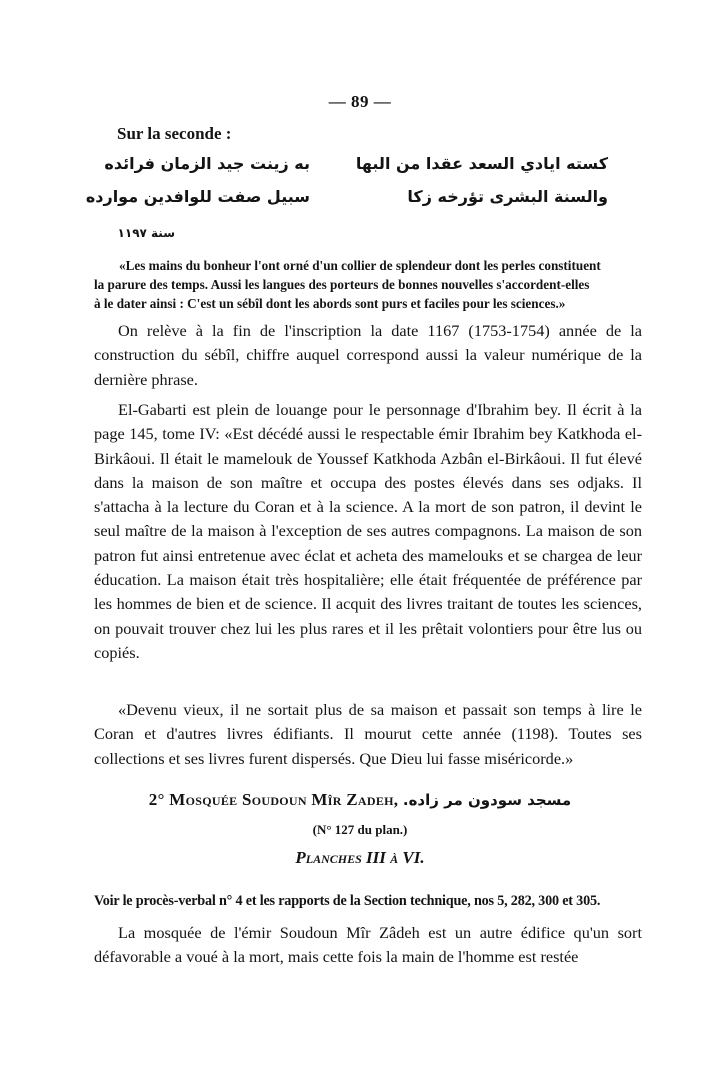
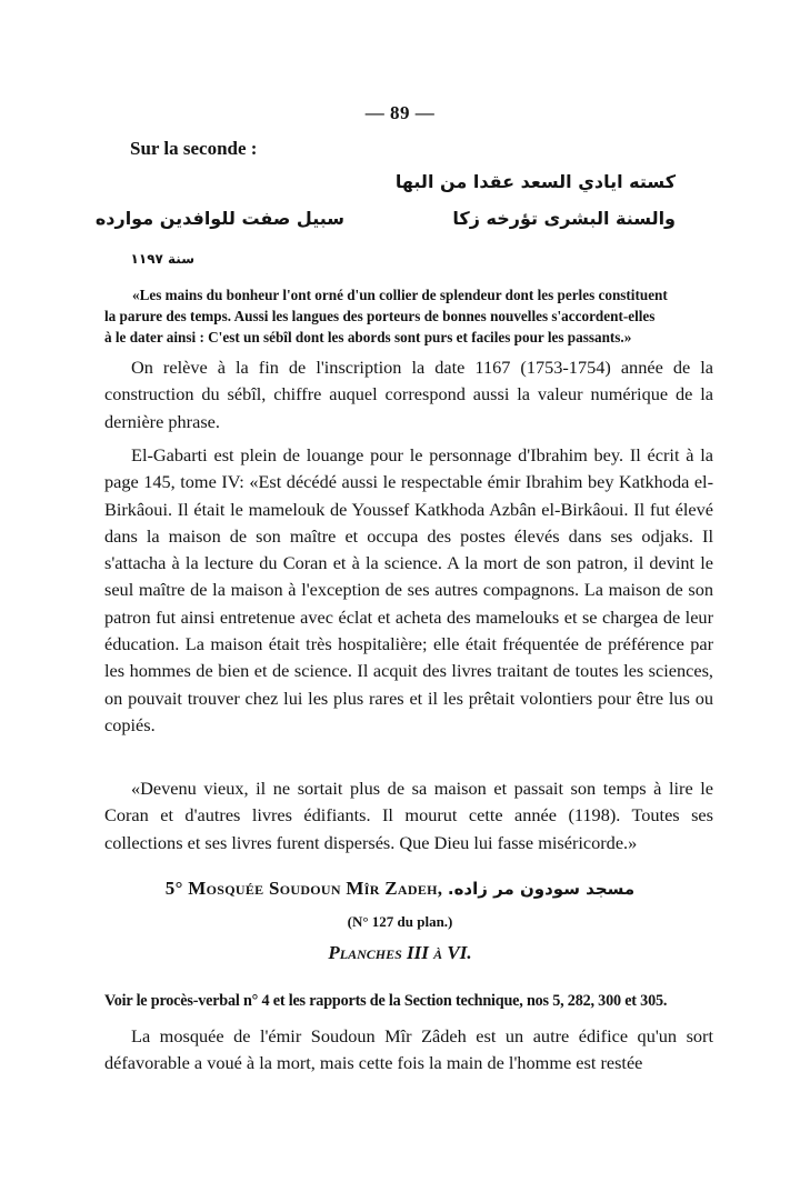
  — 89 —
  Sur la seconde :
  كسته ايادي السعد عقدا من البها
- به زينت جيد الزمان فرائده
  والسنة البشرى تؤرخه زكا
  سبيل صفت للوافدين موارده
  سنة ١١٩٧
  «Les mains du bonheur l'ont orné d'un collier de splendeur dont les perles constituent
  la parure des temps. Aussi les langues des porteurs de bonnes nouvelles s'accordent-elles
- à le dater ainsi : C'est un sébîl dont les abords sont purs et faciles pour les sciences.»
+ à le dater ainsi : C'est un sébîl dont les abords sont purs et faciles pour les passants.»
  On relève à la fin de l'inscription la date 1167 (1753-1754) année de la construction du sébîl, chiffre auquel correspond aussi la valeur numérique de la dernière phrase.
  El-Gabarti est plein de louange pour le personnage d'Ibrahim bey. Il écrit à la page 145, tome IV: «Est décédé aussi le respectable émir Ibrahim bey Katkhoda el-Birkâoui. Il était le mamelouk de Youssef Katkhoda Azbân el-Birkâoui. Il fut élevé dans la maison de son maître et occupa des postes élevés dans ses odjaks. Il s'attacha à la lecture du Coran et à la science. A la mort de son patron, il devint le seul maître de la maison à l'exception de ses autres compagnons. La maison de son patron fut ainsi entretenue avec éclat et acheta des mamelouks et se chargea de leur éducation. La maison était très hospitalière; elle était fréquentée de préférence par les hommes de bien et de science. Il acquit des livres traitant de toutes les sciences, on pouvait trouver chez lui les plus rares et il les prêtait volontiers pour être lus ou copiés.
  «Devenu vieux, il ne sortait plus de sa maison et passait son temps à lire le Coran et d'autres livres édifiants. Il mourut cette année (1198). Toutes ses collections et ses livres furent dispersés. Que Dieu lui fasse miséricorde.»
- 2° Mosquée Soudoun Mîr Zadeh, مسجد سودون مر زاده.
+ 5° Mosquée Soudoun Mîr Zadeh, مسجد سودون مر زاده.
  (N° 127 du plan.)
  Planches III à VI.
  Voir le procès-verbal n° 4 et les rapports de la Section technique, nos 5, 282, 300 et 305.
  La mosquée de l'émir Soudoun Mîr Zâdeh est un autre édifice qu'un sort défavorable a voué à la mort, mais cette fois la main de l'homme est restée
